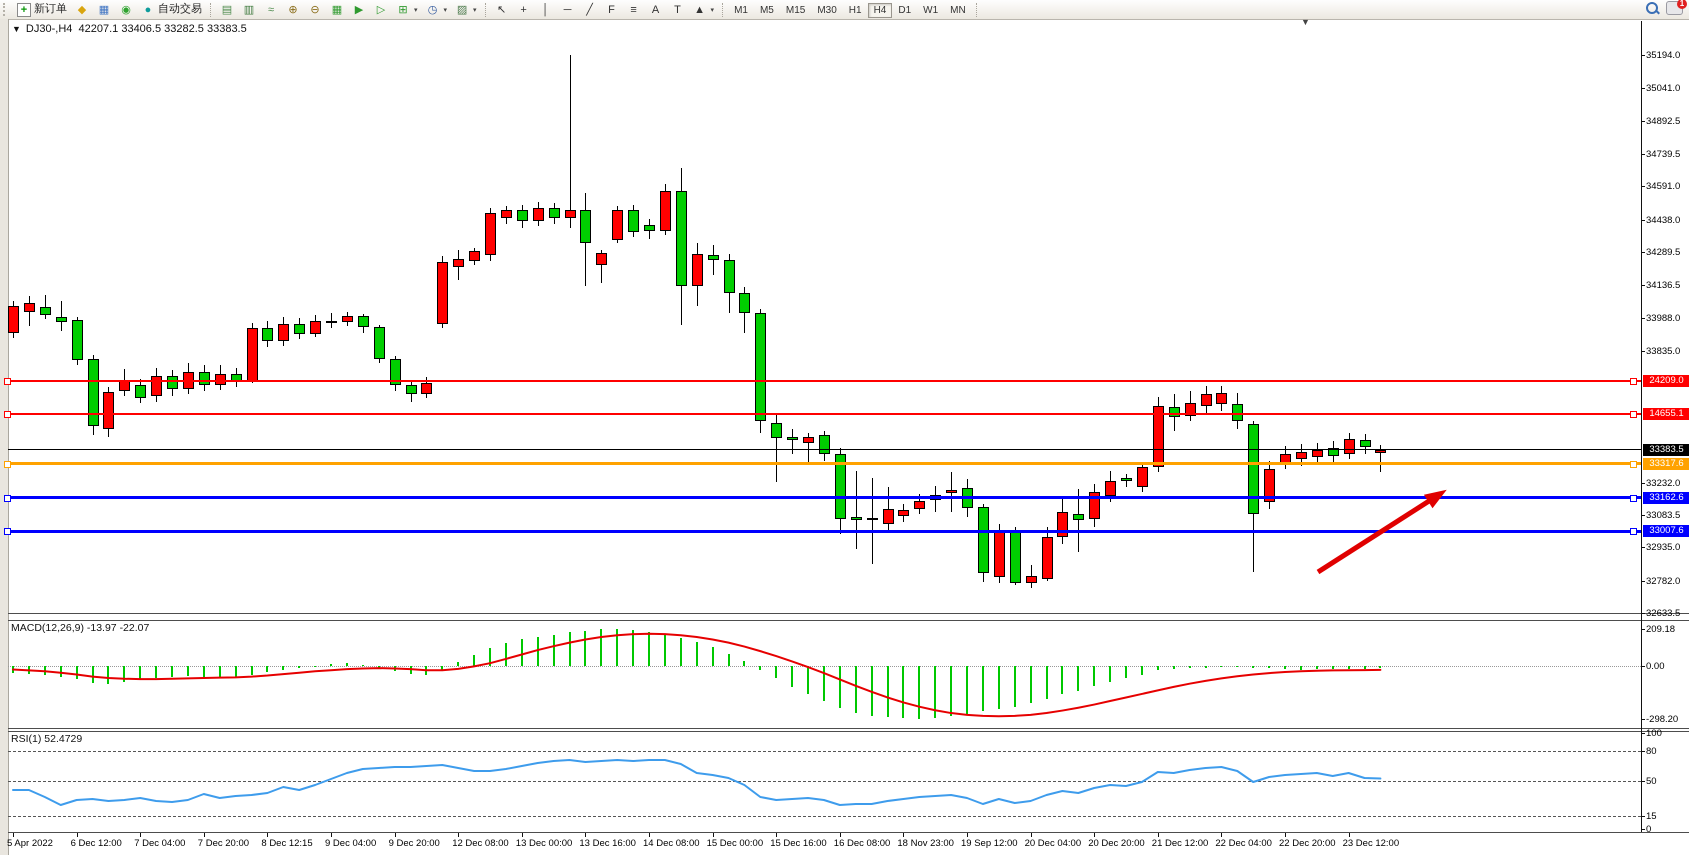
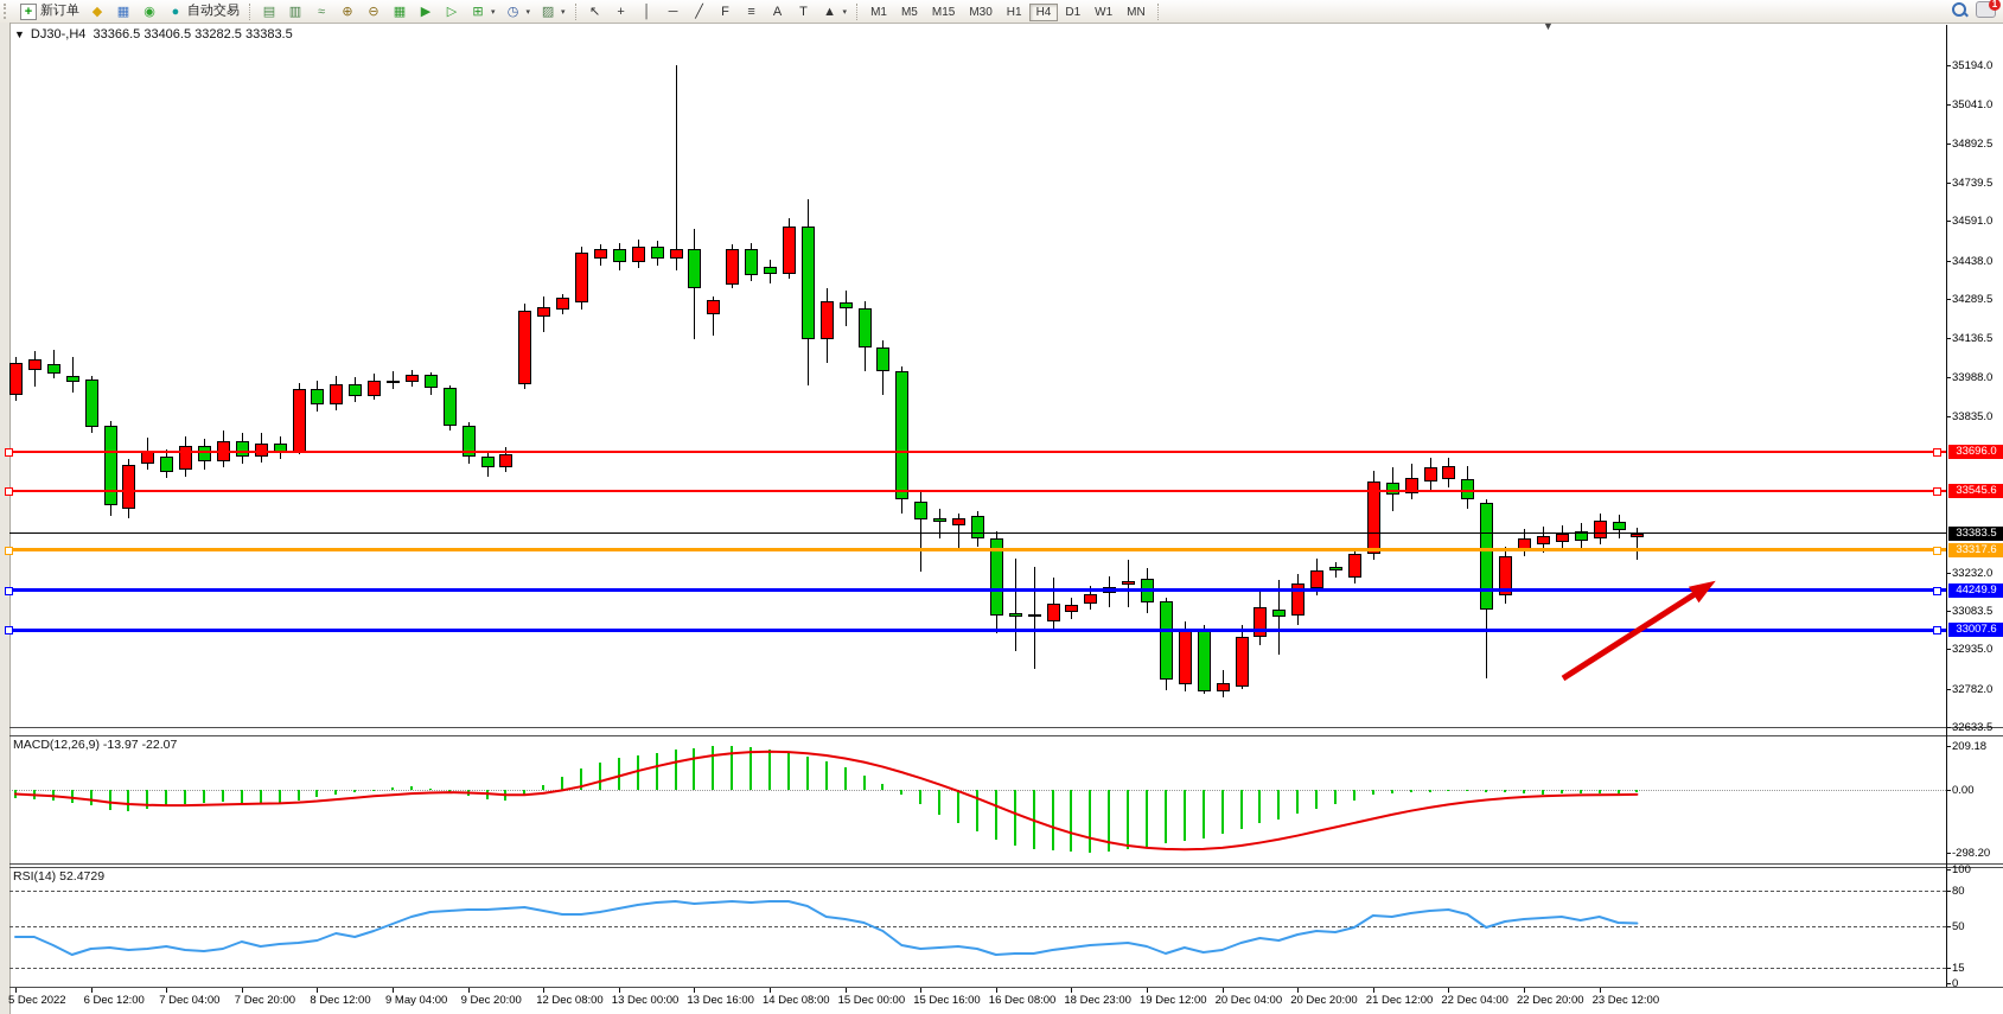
  +
  新订单
  ◆
  ▦
  ◉
  ●
  自动交易
  ▤
  ▥
  ≈
  ⊕
  ⊖
  ▦
  ▶
  ▷
  ⊞
  ◷
  ▨
  ↖
  +
  │
  ─
  ╱
  F
  ≡
  A
  T
  ▲
  M1 M5 M15 M30 H1 H4 D1 W1 MN
  1
- ▼ DJ30-,H4 42207.1 33406.5 33282.5 33383.5
+ ▼ DJ30-,H4 33366.5 33406.5 33282.5 33383.5
  ▼
  MACD(12,26,9) -13.97 -22.07
- RSI(1) 52.4729
+ RSI(14) 52.4729
  35194.0
  35041.0
  34892.5
  34739.5
  34591.0
  34438.0
  34289.5
  34136.5
  33988.0
  33835.0
  33232.0
  33083.5
  32935.0
  32782.0
  32633.5
  209.18
  0.00
  -298.20
  100
  80
  50
  15
  0
- 5 Apr 2022
+ 5 Dec 2022
  6 Dec 12:00
  7 Dec 04:00
  7 Dec 20:00
- 8 Dec 12:15
+ 8 Dec 12:00
- 9 Dec 04:00
+ 9 May 04:00
  9 Dec 20:00
  12 Dec 08:00
  13 Dec 00:00
  13 Dec 16:00
  14 Dec 08:00
  15 Dec 00:00
  15 Dec 16:00
  16 Dec 08:00
- 18 Nov 23:00
+ 18 Dec 23:00
- 19 Sep 12:00
+ 19 Dec 12:00
  20 Dec 04:00
  20 Dec 20:00
  21 Dec 12:00
  22 Dec 04:00
  22 Dec 20:00
  23 Dec 12:00
- 24209.0
+ 33696.0
- 14655.1
+ 33545.6
  33383.5
  33317.6
- 33162.6
+ 44249.9
  33007.6
